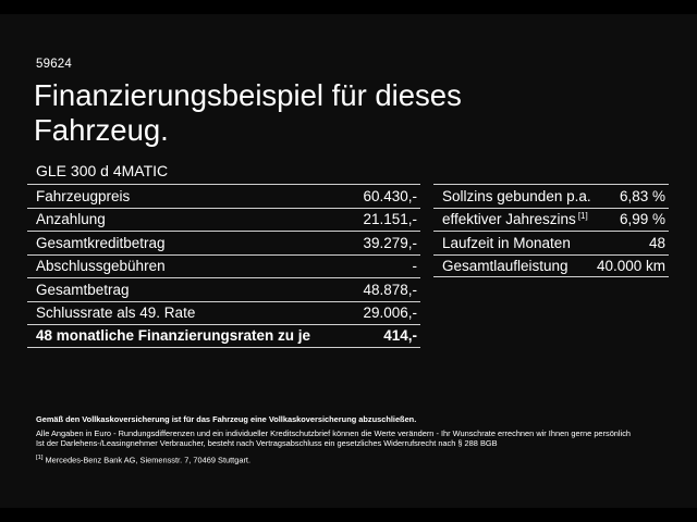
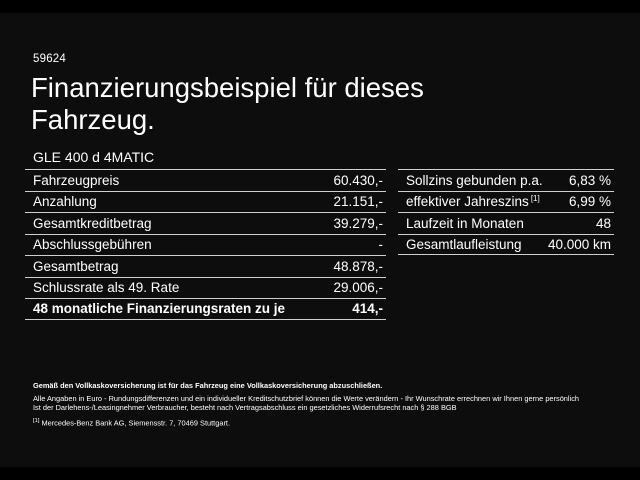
  59624
  Finanzierungsbeispiel für dieses Fahrzeug.
- GLE 300 d 4MATIC
+ GLE 400 d 4MATIC
  Fahrzeugpreis
  60.430,-
  Anzahlung
  21.151,-
  Gesamtkreditbetrag
  39.279,-
  Abschlussgebühren
  -
  Gesamtbetrag
  48.878,-
  Schlussrate als 49. Rate
  29.006,-
  48 monatliche Finanzierungsraten zu je
  414,-
  Sollzins gebunden p.a.
  6,83 %
  effektiver Jahreszins [1]
  6,99 %
  Laufzeit in Monaten
  48
  Gesamtlaufleistung
  40.000 km
  Gemäß den Vollkaskoversicherung ist für das Fahrzeug eine Vollkaskoversicherung abzuschließen.
  Alle Angaben in Euro - Rundungsdifferenzen und ein individueller Kreditschutzbrief können die Werte verändern - Ihr Wunschrate errechnen wir Ihnen gerne persönlich
  Ist der Darlehens-/Leasingnehmer Verbraucher, besteht nach Vertragsabschluss ein gesetzliches Widerrufsrecht nach § 288 BGB
  Mercedes-Benz Bank AG, Siemensstr. 7, 70469 Stuttgart.
